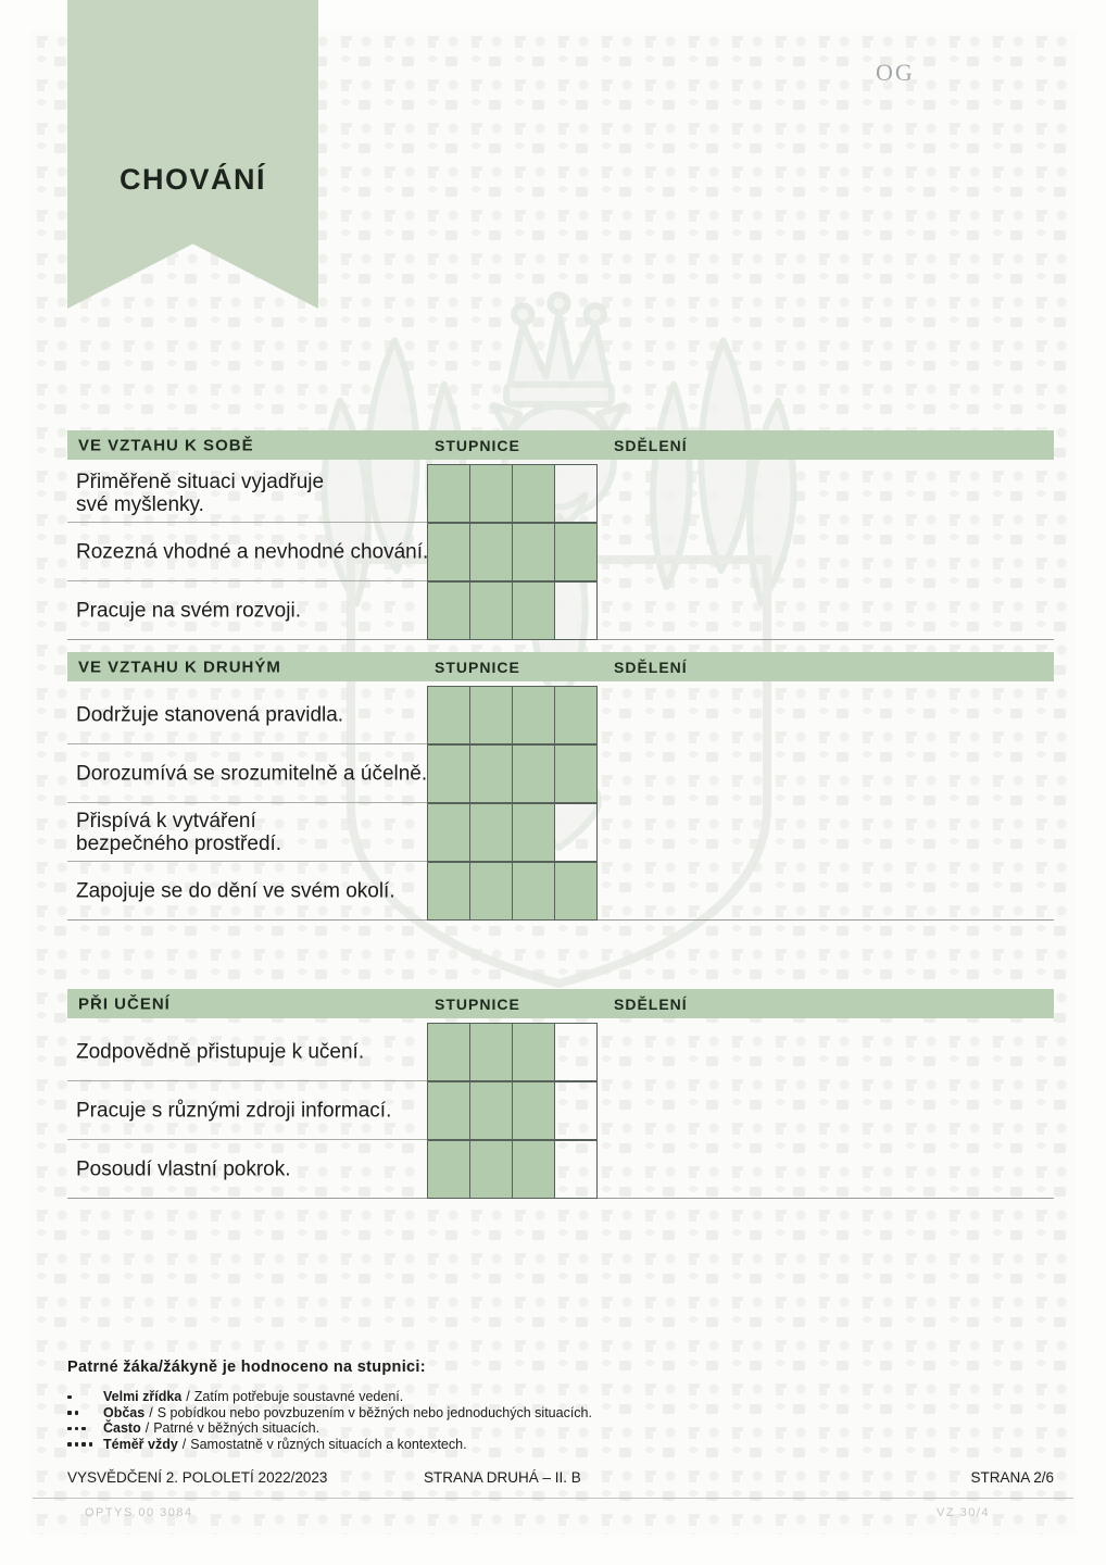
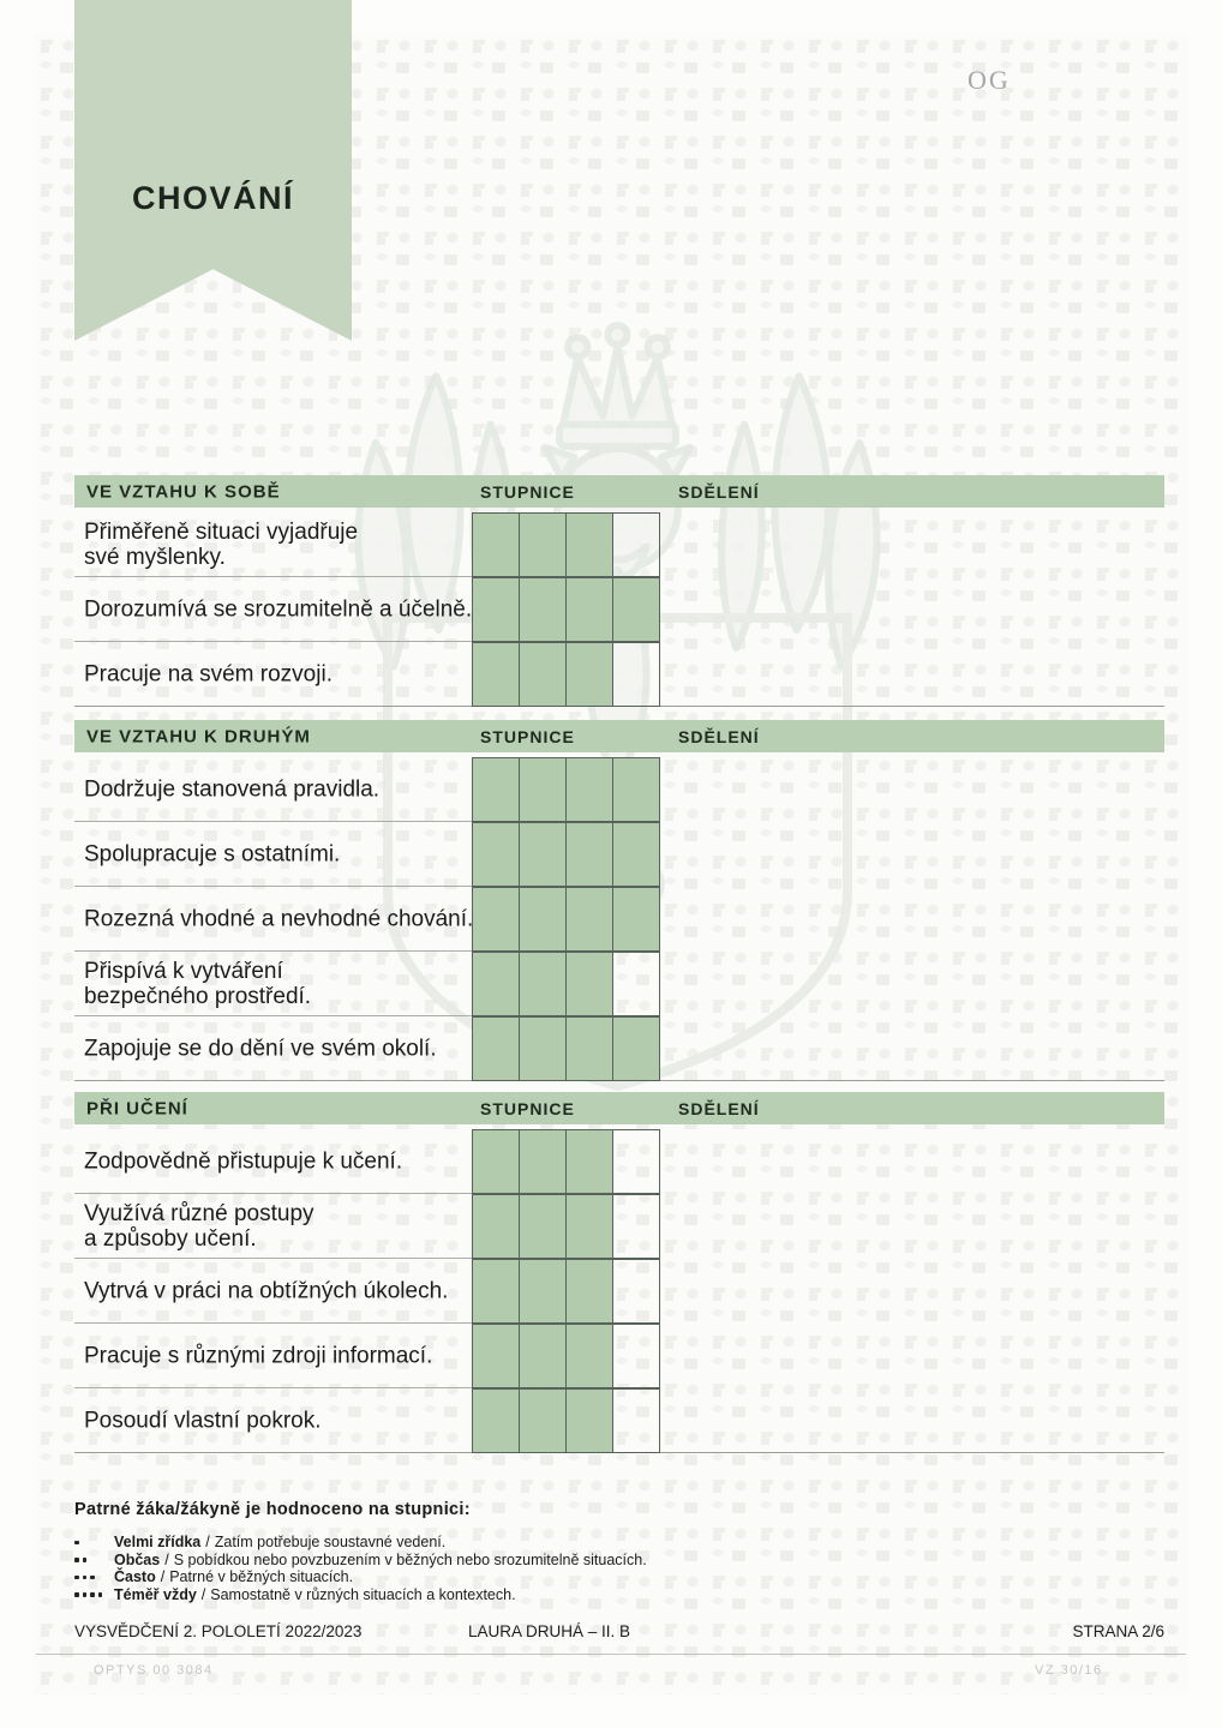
  CHOVÁNÍ
  OG
  VE VZTAHU K SOBĚ
  STUPNICE
  SDĚLENÍ
  Přiměřeně situaci vyjadřuje
  své myšlenky.
- Rozezná vhodné a nevhodné chování.
+ Dorozumívá se srozumitelně a účelně.
  Pracuje na svém rozvoji.
  VE VZTAHU K DRUHÝM
  STUPNICE
  SDĚLENÍ
  Dodržuje stanovená pravidla.
+ Spolupracuje s ostatními.
- Dorozumívá se srozumitelně a účelně.
+ Rozezná vhodné a nevhodné chování.
  Přispívá k vytváření
  bezpečného prostředí.
  Zapojuje se do dění ve svém okolí.
  PŘI UČENÍ
  STUPNICE
  SDĚLENÍ
  Zodpovědně přistupuje k učení.
+ Využívá různé postupy
+ a způsoby učení.
+ Vytrvá v práci na obtížných úkolech.
  Pracuje s různými zdroji informací.
  Posoudí vlastní pokrok.
  Patrné žáka/žákyně je hodnoceno na stupnici:
  Velmi zřídka
  /
  Zatím potřebuje soustavné vedení.
  Občas
  /
- S pobídkou nebo povzbuzením v běžných nebo jednoduchých situacích.
+ S pobídkou nebo povzbuzením v běžných nebo srozumitelně situacích.
  Často
  /
  Patrné v běžných situacích.
  Téměř vždy
  /
  Samostatně v různých situacích a kontextech.
  VYSVĚDČENÍ 2. POLOLETÍ 2022/2023
- STRANA DRUHÁ – II. B
+ LAURA DRUHÁ – II. B
  STRANA 2/6
  OPTYS 00 3084
- VZ 30/4
+ VZ 30/16
